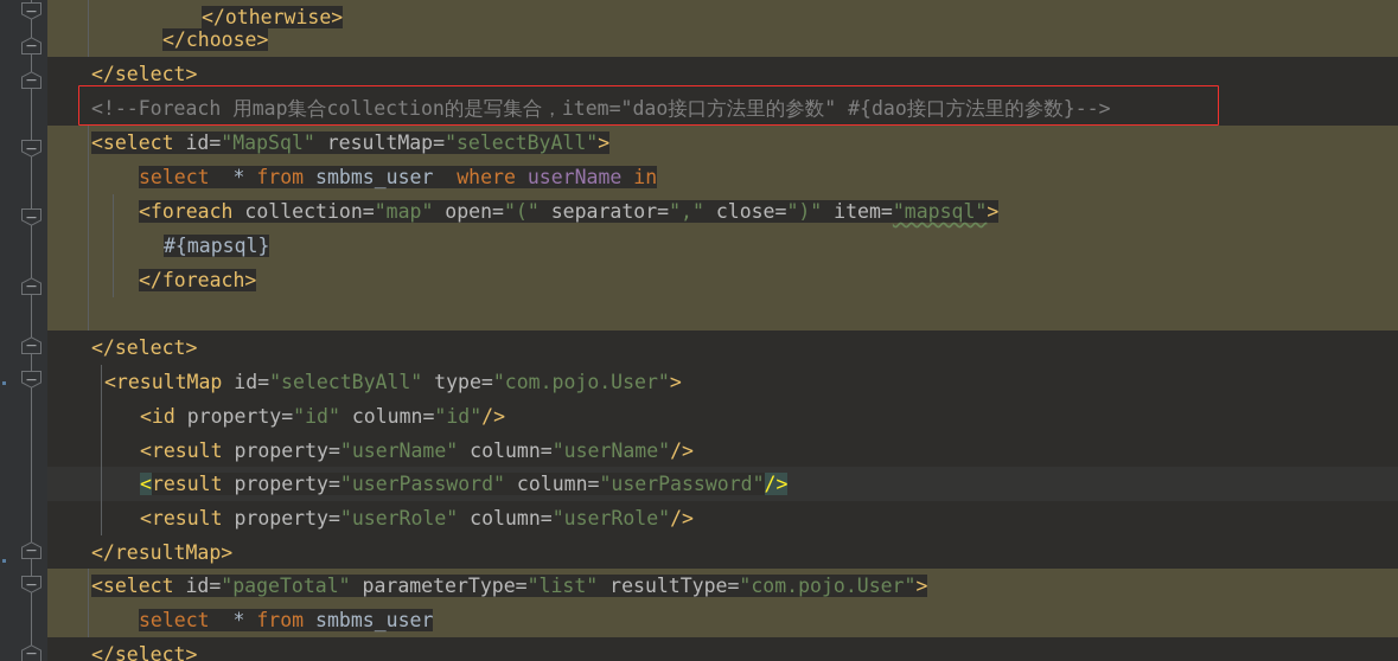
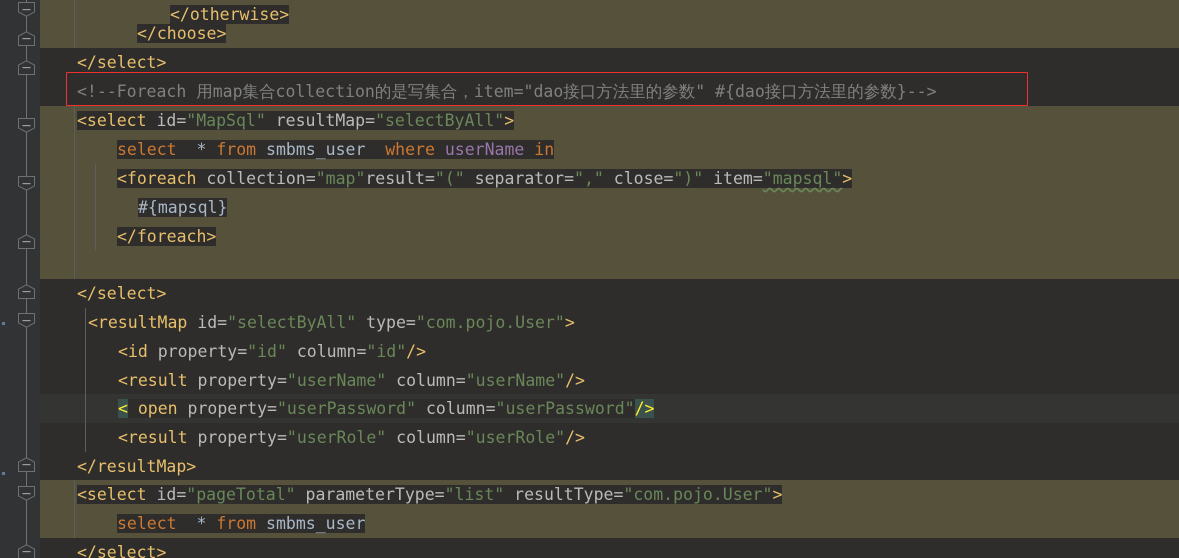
  </otherwise>
  </choose>
  </select>
  <!--Foreach 用map集合collection的是写集合，item="dao接口方法里的参数" #{dao接口方法里的参数}-->
  <select id="MapSql" resultMap="selectByAll">
  select * from smbms_user where userName in
- <foreach collection="map" open="(" separator="," close=")" item="mapsql">
+ <foreach collection="map"result="(" separator="," close=")" item="mapsql">
  #{mapsql}
  </foreach>
  </select>
  <resultMap id="selectByAll" type="com.pojo.User">
  <id property="id" column="id"/>
  <result property="userName" column="userName"/>
- <result property="userPassword" column="userPassword"/>
+ < open property="userPassword" column="userPassword"/>
  <result property="userRole" column="userRole"/>
  </resultMap>
  <select id="pageTotal" parameterType="list" resultType="com.pojo.User">
  select * from smbms_user
  </select>
